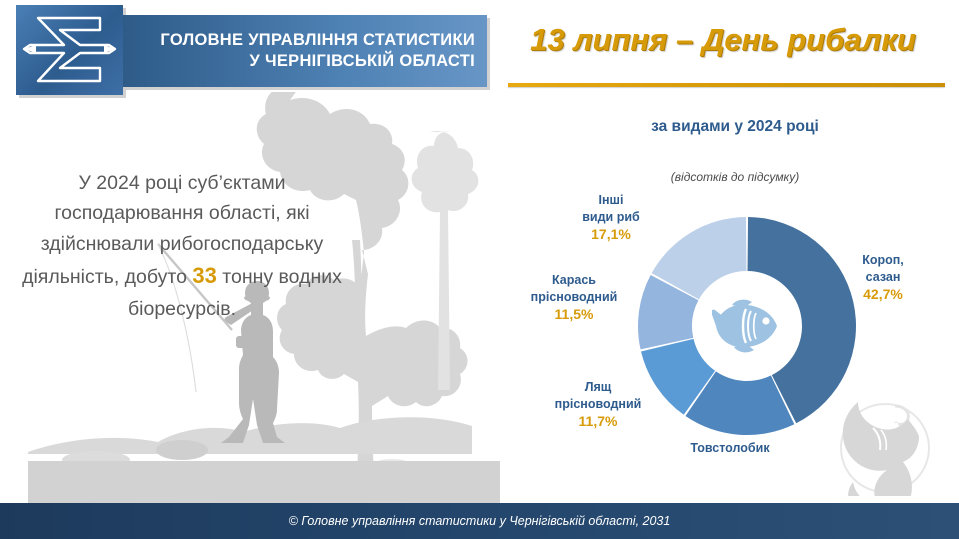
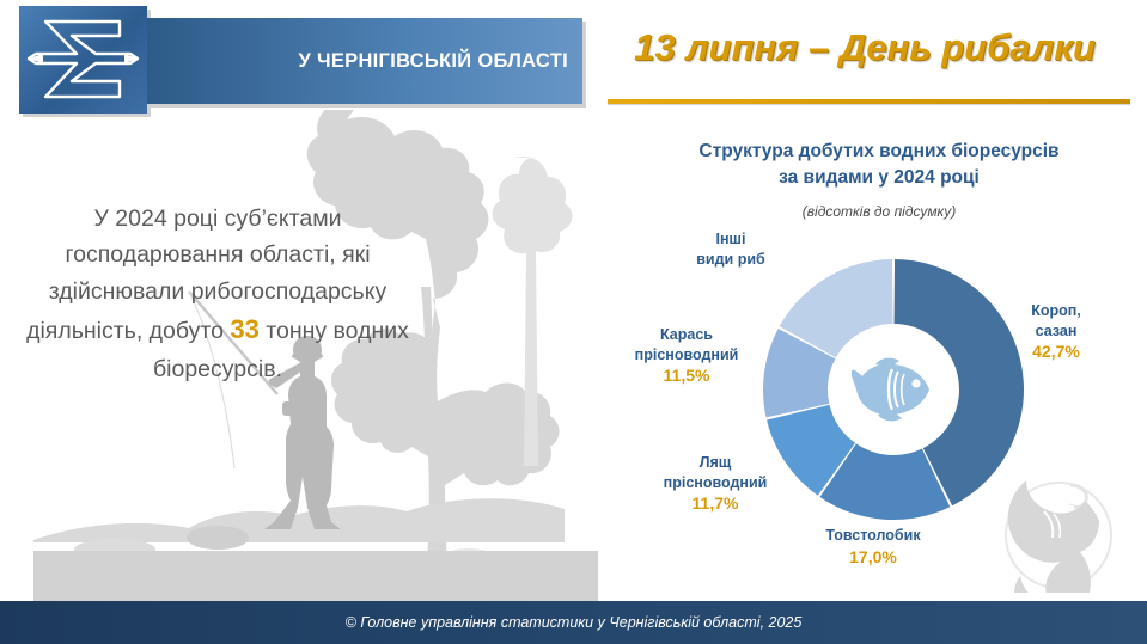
- ГОЛОВНЕ УПРАВЛІННЯ СТАТИСТИКИ
  У ЧЕРНІГІВСЬКІЙ ОБЛАСТІ
  13 липня – День рибалки
  У 2024 році суб’єктами господарювання області, які здійснювали рибогосподарську діяльність, добуто 33 тонну водних біоресурсів.
+ Структура добутих водних біоресурсів
  за видами у 2024 році
  (відсотків до підсумку)
  Інші
  види риб
- 17,1%
  Карась
  прісноводний
  11,5%
  Лящ
  прісноводний
  11,7%
  Товстолобик
+ 17,0%
  Короп,
  сазан
  42,7%
- © Головне управління статистики у Чернігівській області, 2031
+ © Головне управління статистики у Чернігівській області, 2025
